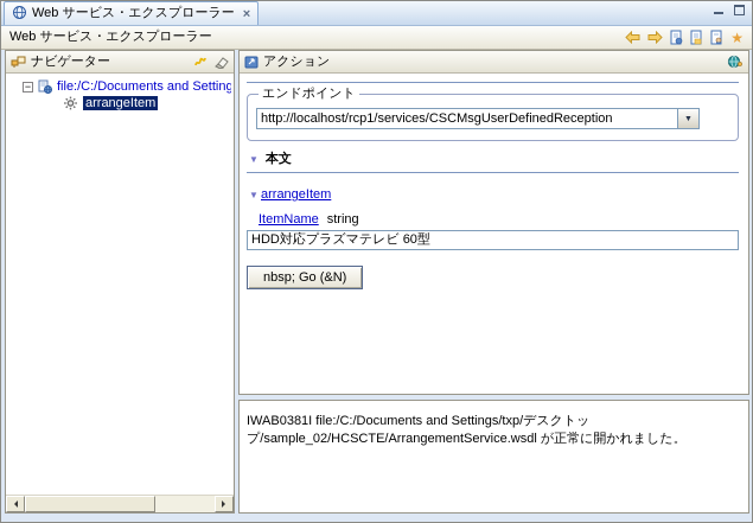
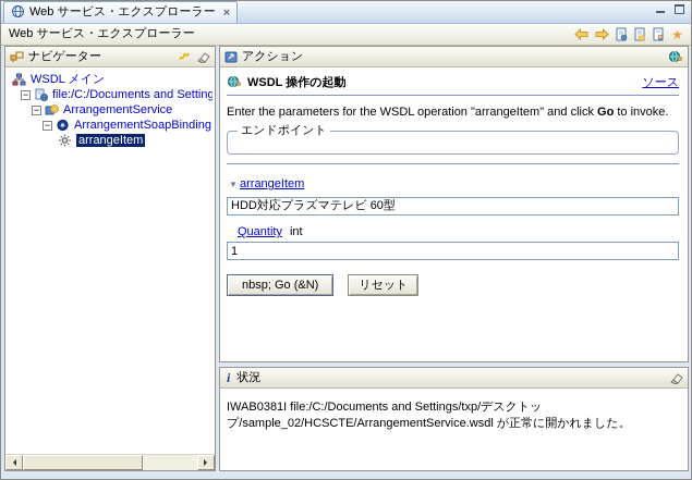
  Web サービス・エクスプローラー
  ×
  Web サービス・エクスプローラー
  ★
  ナビゲーター
+ WSDL メイン
+ ArrangementService
+ ArrangementSoapBinding
  arrangeItem
  アクション
+ WSDL 操作の起動
+ ソース
+ Enter the parameters for the WSDL operation "arrangeItem" and click Go to invoke.
  エンドポイント
- http://localhost/rcp1/services/CSCMsgUserDefinedReception
- 本文
  arrangeItem
- ItemName string
  HDD対応プラズマテレビ 60型
+ Quantity int
+ 1
  nbsp; Go (&N)
+ リセット
+ i
+ 状況
  IWAB0381I file:/C:/Documents and Settings/txp/デスクトップ/sample_02/HCSCTE/ArrangementService.wsdl が正常に開かれました。
